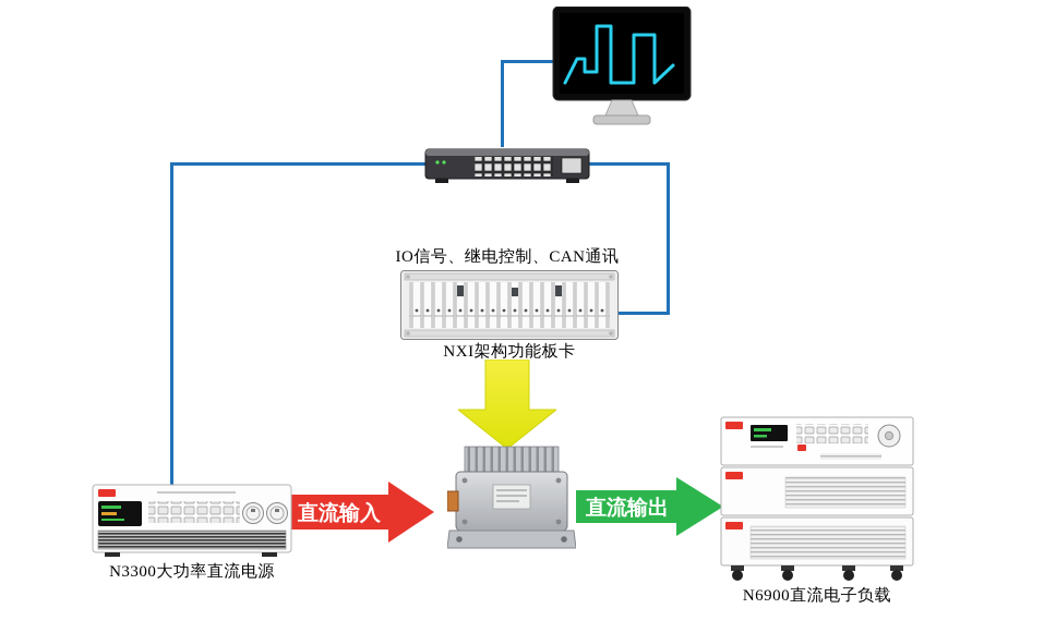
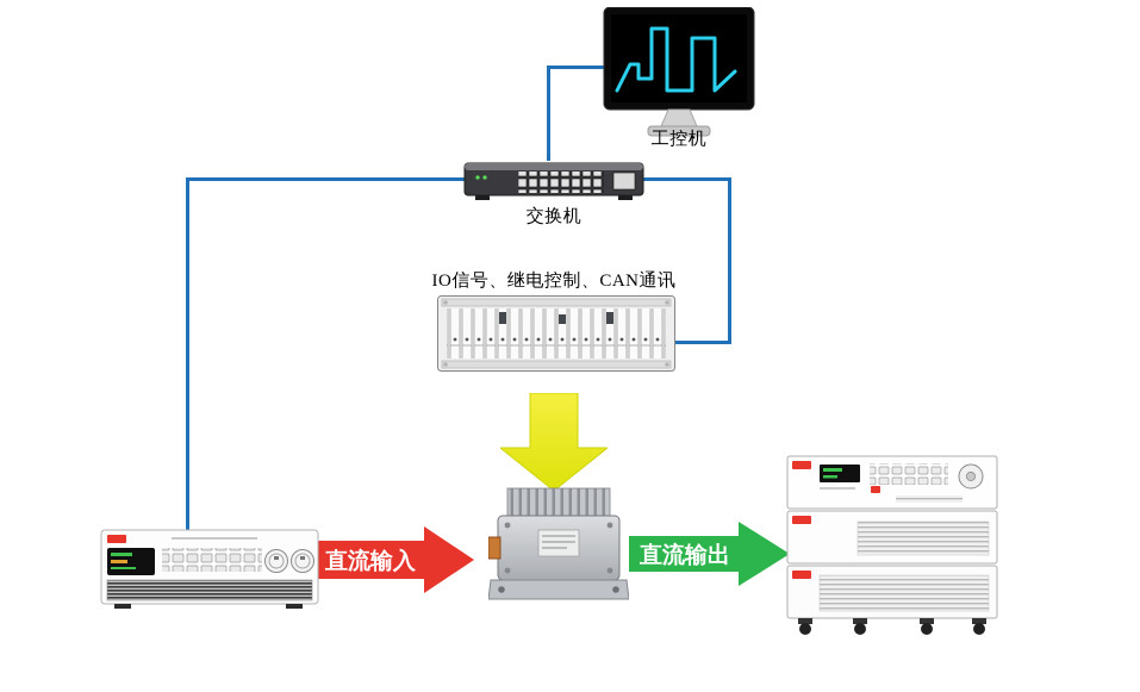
+ 工控机
+ 交换机
  IO信号、继电控制、CAN通讯
- NXI架构功能板卡
  直流输入
  直流输出
- N3300大功率直流电源
- N6900直流电子负载
